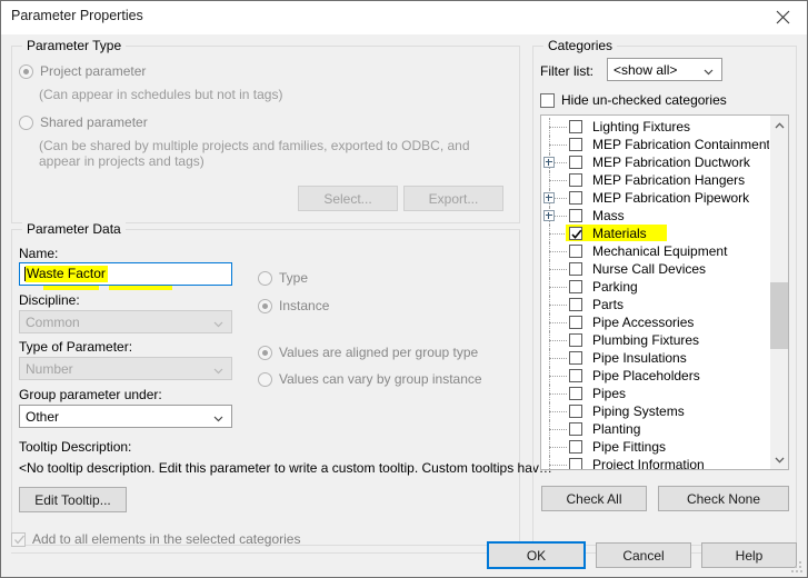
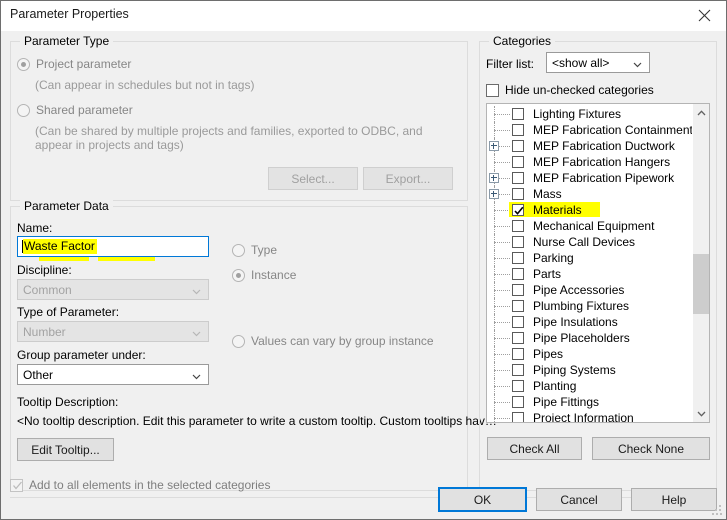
  Parameter Properties
  Parameter Type
  Project parameter
  (Can appear in schedules but not in tags)
  Shared parameter
  (Can be shared by multiple projects and families, exported to ODBC, and
  appear in projects and tags)
  Select...
  Export...
  Parameter Data
  Name:
  Waste Factor
  Discipline:
  Common
  Type of Parameter:
  Number
  Group parameter under:
  Other
  Tooltip Description:
  <No tooltip description. Edit this parameter to write a custom tooltip. Custom tooltips hav
  Edit Tooltip...
  Type
  Instance
- Values are aligned per group type
  Values can vary by group instance
  Categories
  Filter list:
  <show all>
  Hide un-checked categories
  Lighting Fixtures
  MEP Fabrication Containmen
  MEP Fabrication Ductwork
  MEP Fabrication Hangers
  MEP Fabrication Pipework
  Mass
  Materials
  Mechanical Equipment
  Nurse Call Devices
  Parking
  Parts
  Pipe Accessories
  Plumbing Fixtures
  Pipe Insulations
  Pipe Placeholders
  Pipes
  Piping Systems
  Planting
  Pipe Fittings
  Project Information
  Check All
  Check None
  Add to all elements in the selected categories
  OK
  Cancel
  Help
